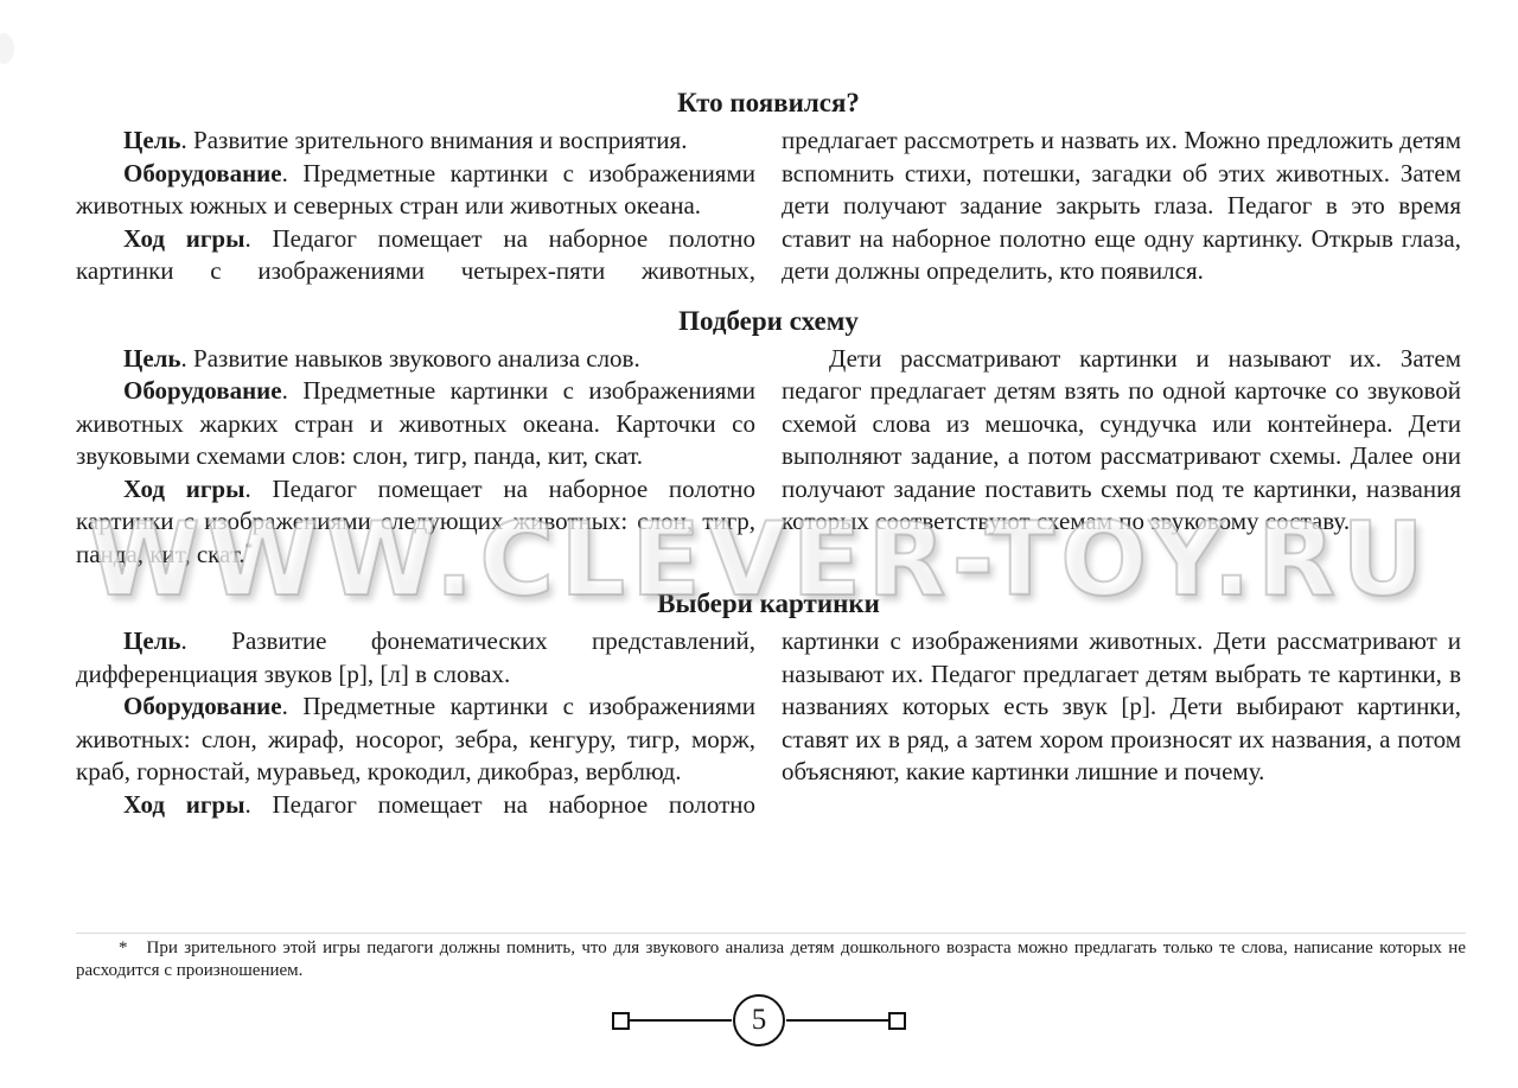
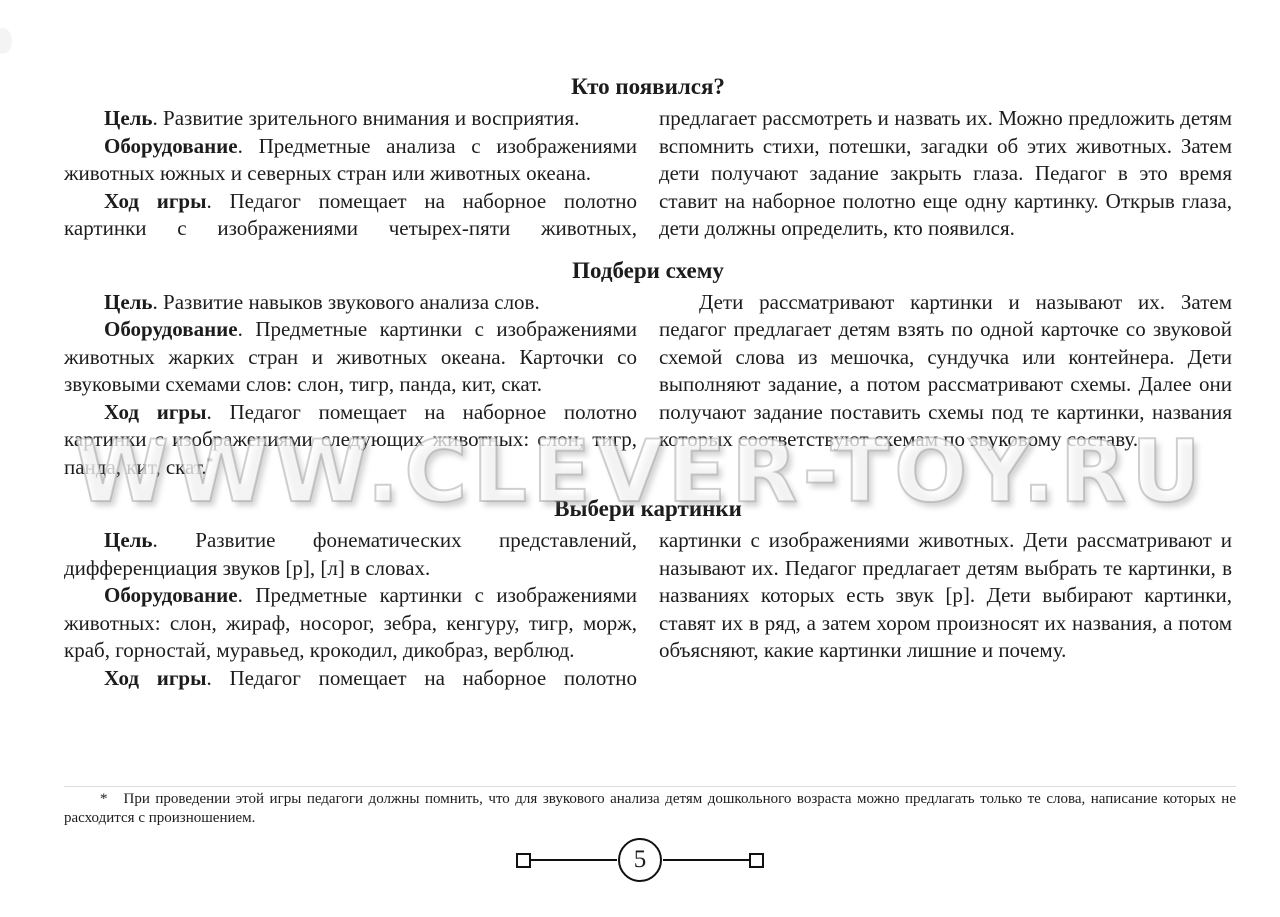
  WWW.CLEVER-TOY.RU
  Кто появился?
  Цель. Развитие зрительного внимания и восприятия.
- Оборудование. Предметные картинки с изображе­ниями животных южных и северных стран или живот­ных океана.
+ Оборудование. Предметные анализа с изображе­ниями животных южных и северных стран или живот­ных океана.
  Ход игры. Педагог помещает на наборное полотно картинки с изображениями четырех-пяти животных,
  предлагает рассмотреть и назвать их. Можно предло­жить детям вспомнить стихи, потешки, загадки об этих животных. Затем дети получают задание закрыть глаза. Педагог в это время ставит на наборное полотно еще одну картинку. Открыв глаза, дети должны определить, кто появился.
  Подбери схему
  Цель. Развитие навыков звукового анализа слов.
  Оборудование. Предметные картинки с изображе­ниями животных жарких стран и животных океана. Кар­точки со звуковыми схемами слов: слон, тигр, панда, кит, скат.
  Ход игры. Педагог помещает на наборное полотно картинки с изображениями следующих животных: слон, тигр, панда, кит, скат.*
  Дети рассматривают картинки и называют их. Затем педагог предлагает детям взять по одной карточке со звуковой схемой слова из мешочка, сундучка или контей­нера. Дети выполняют задание, а потом рассматривают схемы. Далее они получают задание поставить схемы под те картинки, названия которых соответствуют схе­мам по звуковому составу.
  Выбери картинки
  Цель. Развитие фонематических представлений, дифференциация звуков [р], [л] в словах.
  Оборудование. Предметные картинки с изображе­ниями животных: слон, жираф, носорог, зебра, кенгуру, тигр, морж, краб, горностай, муравьед, крокодил, дико­браз, верблюд.
  Ход игры. Педагог помещает на наборное полотно
  картинки с изображениями животных. Дети рассматри­вают и называют их. Педагог предлагает детям выбрать те картинки, в названиях которых есть звук [р]. Дети вы­бирают картинки, ставят их в ряд, а затем хором произ­носят их названия, а потом объясняют, какие картинки лишние и почему.
- * При зрительного этой игры педагоги должны помнить, что для звукового анализа детям дошкольного возраста можно предлагать только те слова, написание которых не расходится с произношением.
+ * При проведении этой игры педагоги должны помнить, что для звукового анализа детям дошкольного возраста можно предлагать только те слова, написание которых не расходится с произношением.
  5
